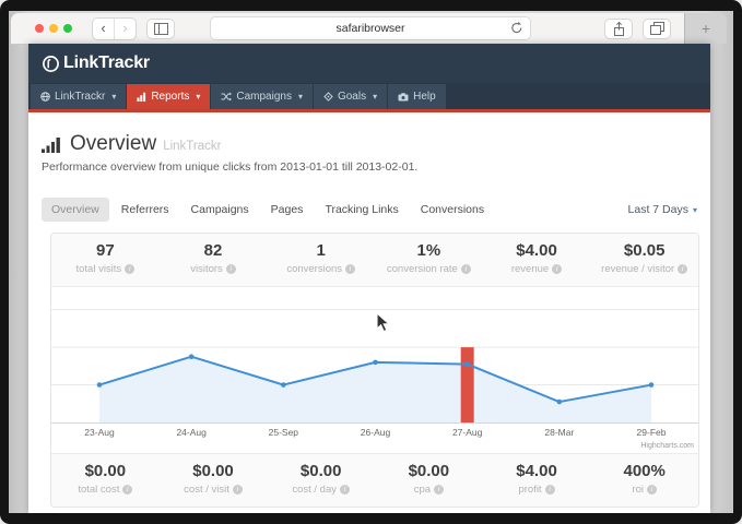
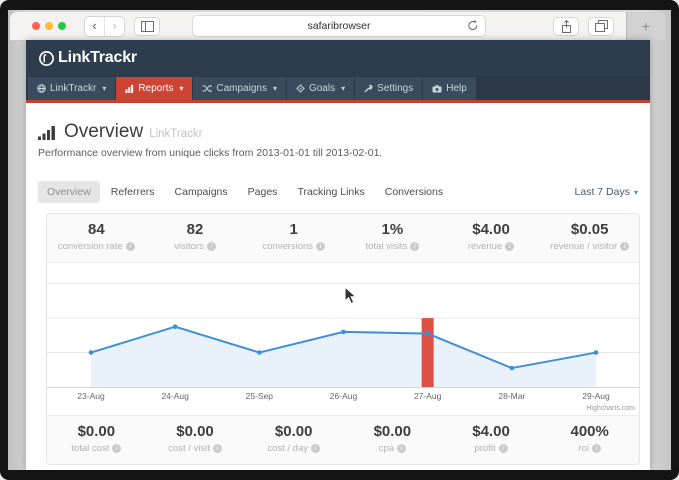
  ‹
  ›
  safaribrowser
  +
  LinkTrackr
  LinkTrackr
  Reports
  Campaigns
  Goals
+ Settings
  Help
  Overview
  LinkTrackr
  Performance overview from unique clicks from 2013-01-01 till 2013-02-01.
  Overview
  Referrers
  Campaigns
  Pages
  Tracking Links
  Conversions
  Last 7 Days
- 97
+ 84
- total visits
+ conversion rate
  82
  visitors
  1
  conversions
  1%
- conversion rate
+ total visits
  $4.00
  revenue
  $0.05
  revenue / visitor
  23-Aug
  24-Aug
  25-Sep
  26-Aug
  27-Aug
  28-Mar
- 29-Feb
+ 29-Aug
  $0.00
  total cost
  $0.00
  cost / visit
  $0.00
  cost / day
  $0.00
  cpa
  $4.00
  profit
  400%
  roi
